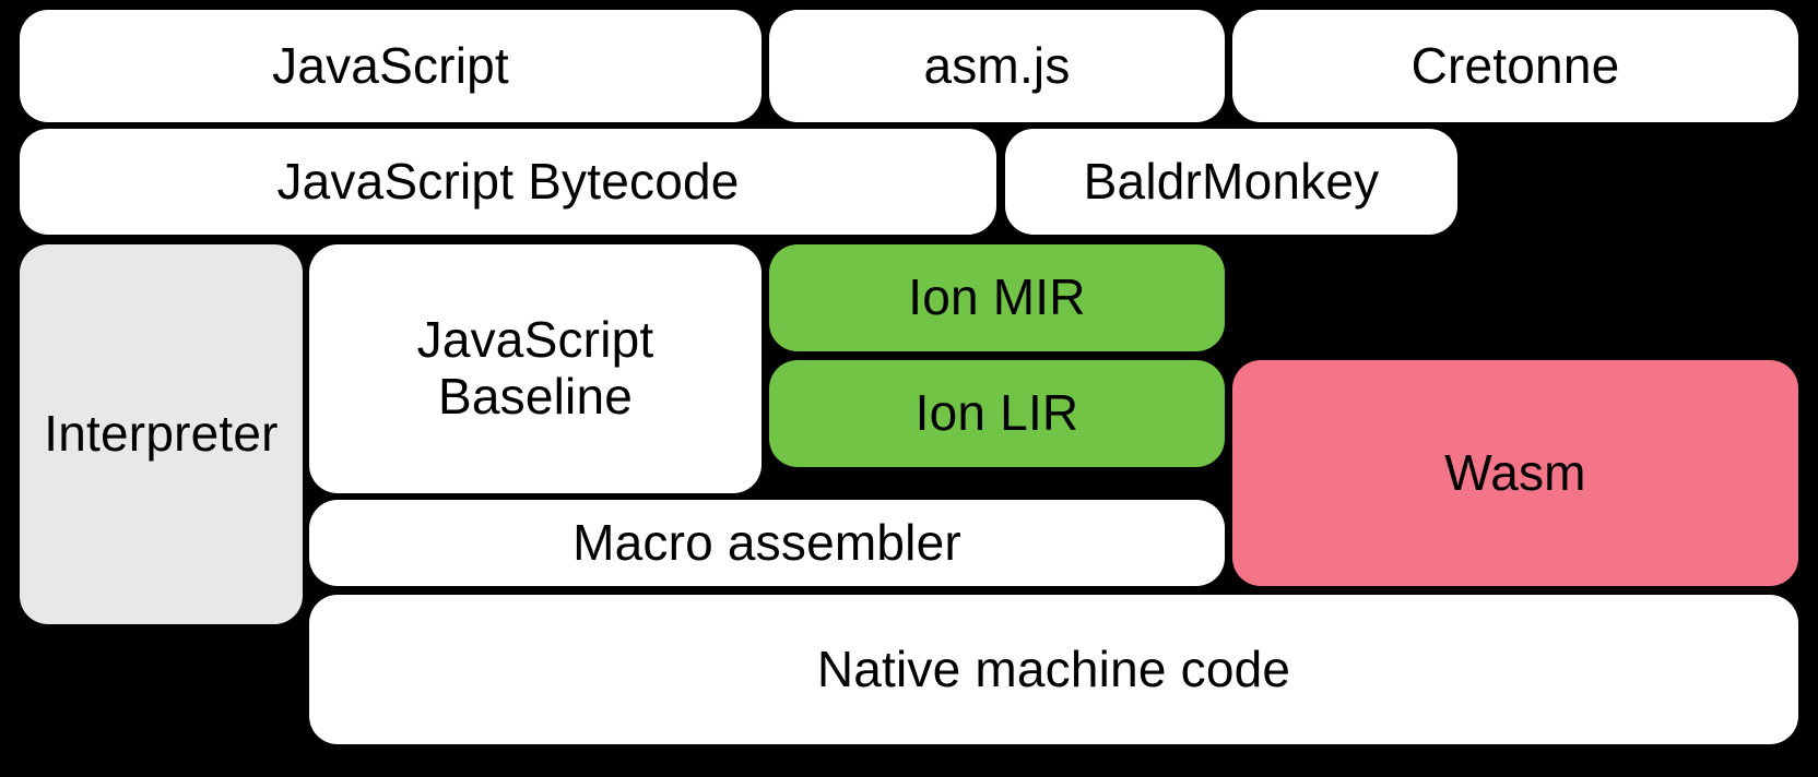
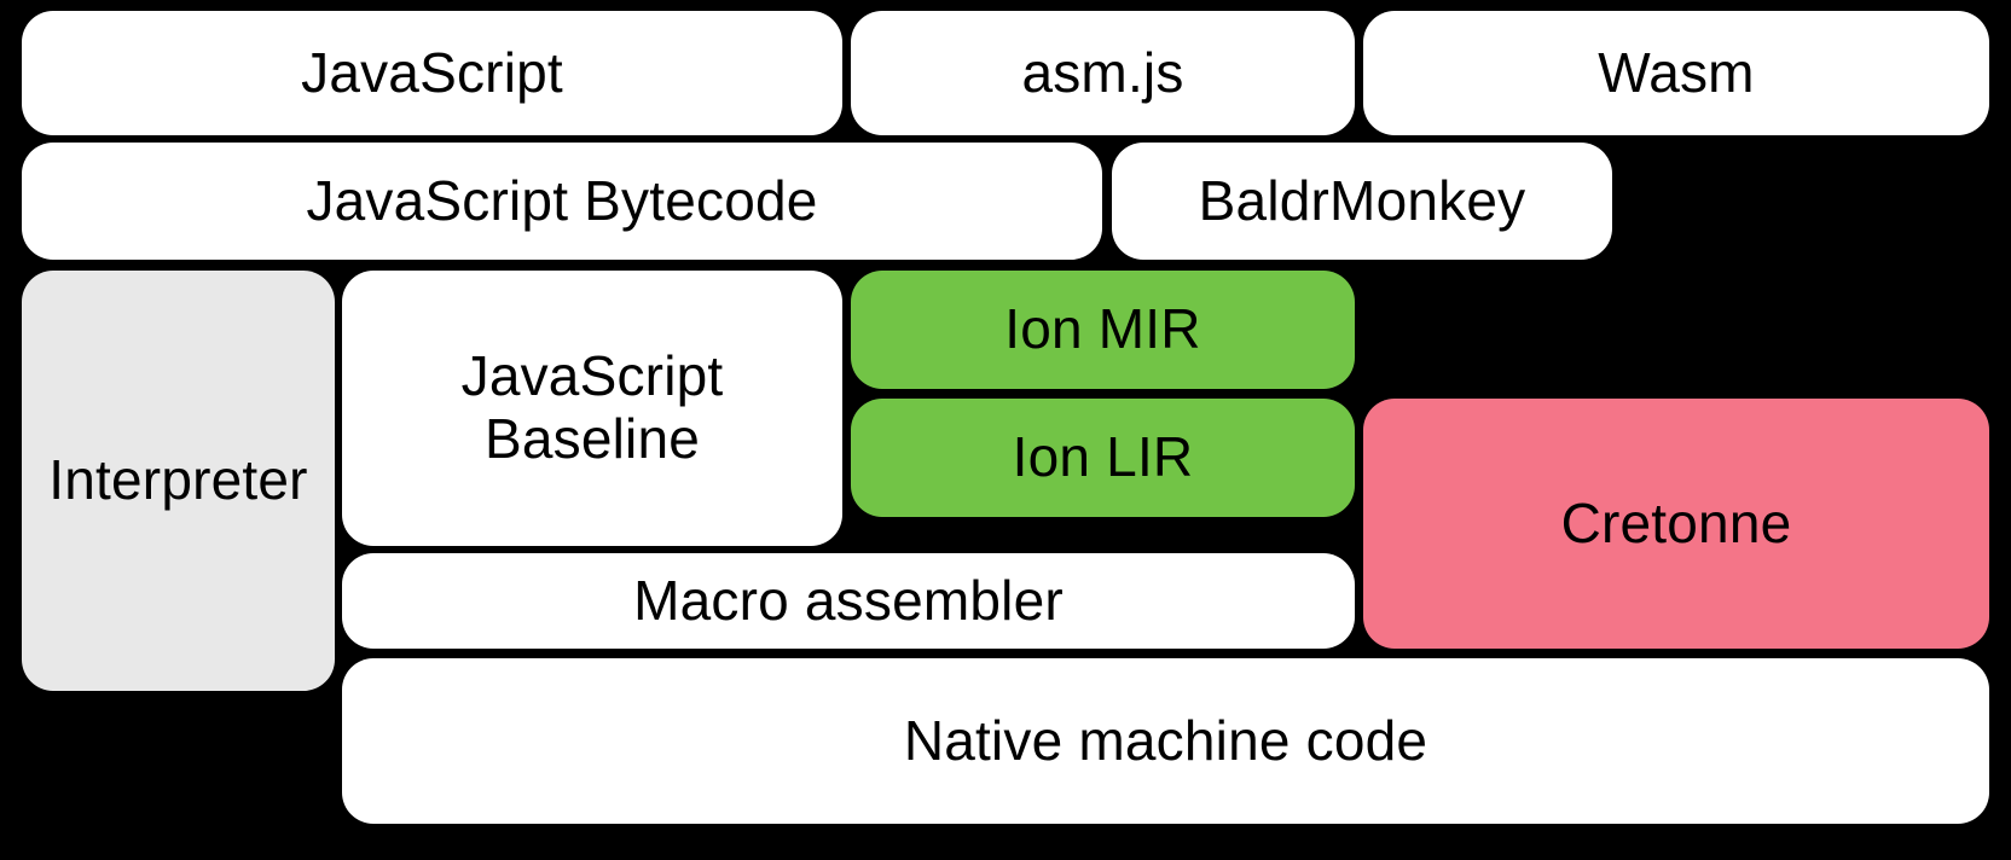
  JavaScript
  asm.js
- Cretonne
+ Wasm
  JavaScript Bytecode
  BaldrMonkey
  Interpreter
  JavaScript
  Baseline
  Ion MIR
  Ion LIR
- Wasm
+ Cretonne
  Macro assembler
  Native machine code
